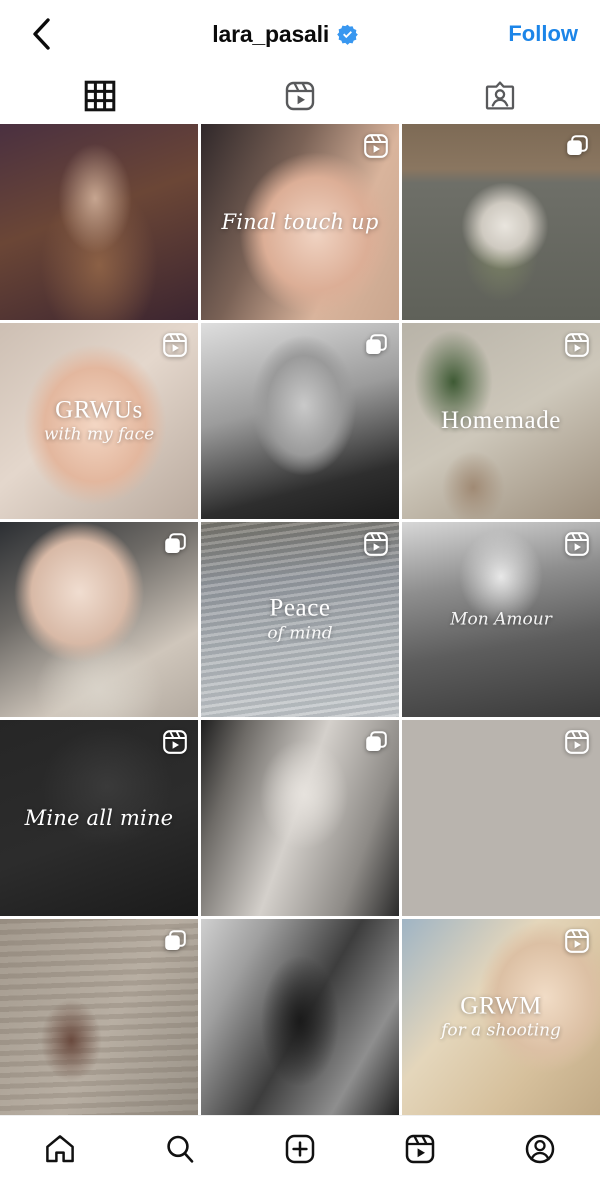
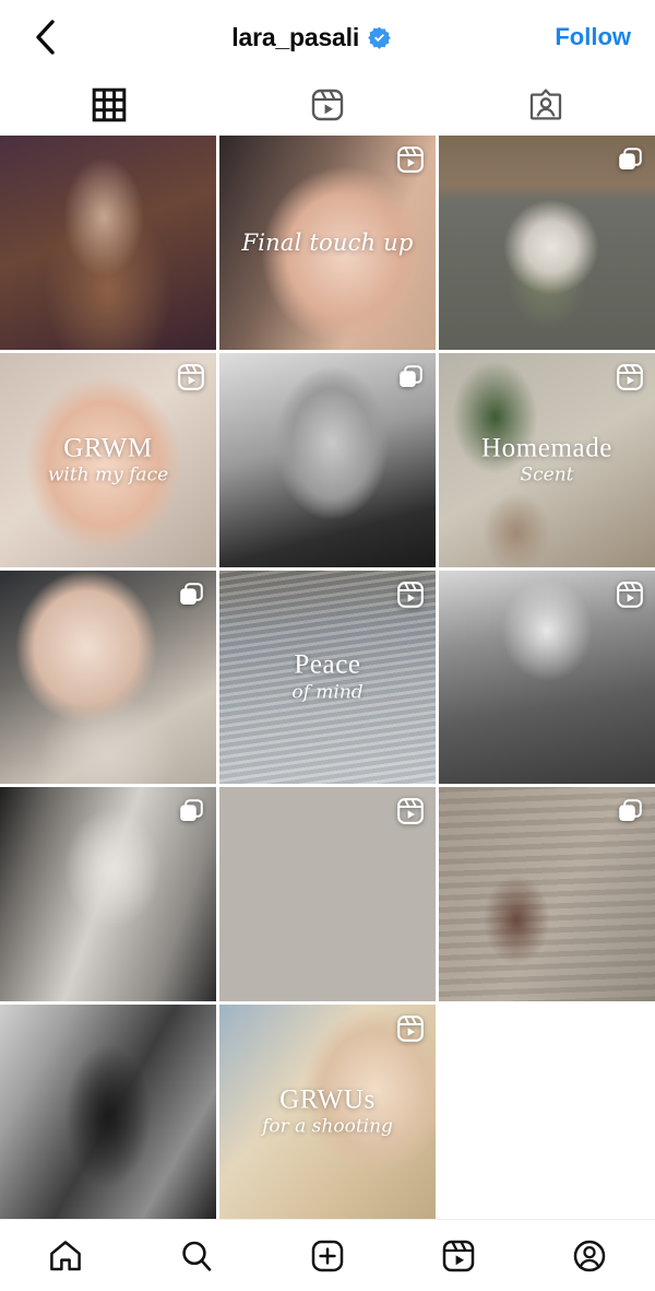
  lara_pasali
  Follow
  Final touch up
- GRWUs
+ GRWM
  with my face
  Homemade
+ Scent
  Peace
  of mind
- Mon Amour
- Mine all mine
- GRWM
+ GRWUs
  for a shooting
